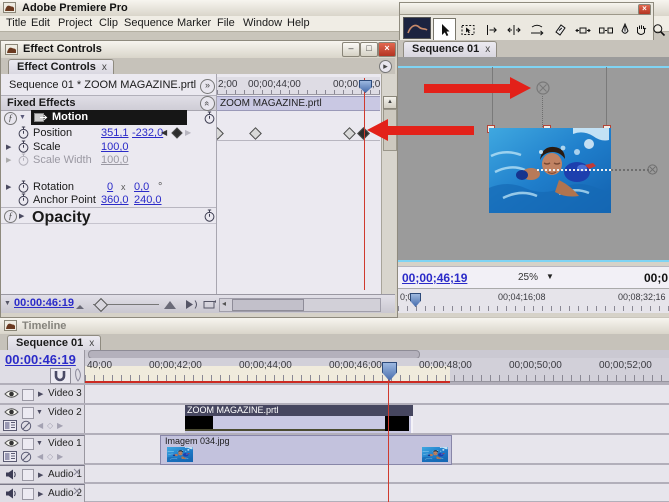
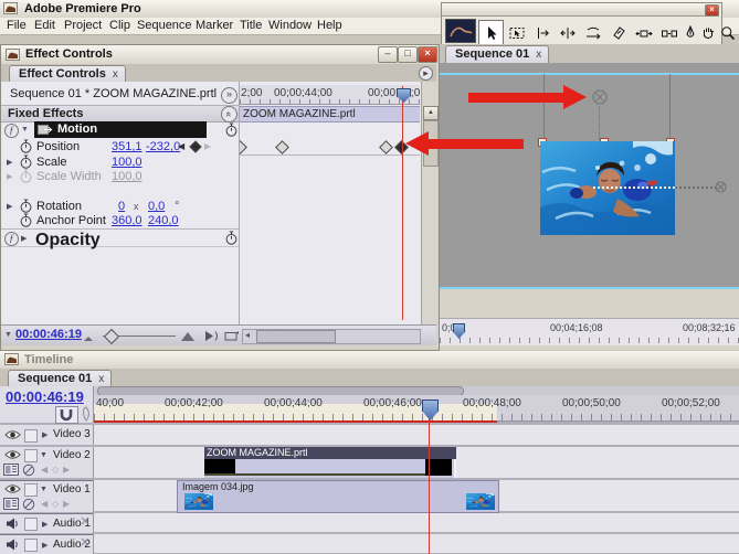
  Adobe Premiere Pro
- Title
+ File
  Edit
  Project
  Clip
  Sequence
  Marker
- File
+ Title
  Window
  Help
  ×
  Effect Controls
  –
  □
  ×
  Effect Controls x
  ▸
  Sequence 01 * ZOOM MAGAZINE.prtl
  »
  Fixed Effects
  ƒ
  Motion
  Position
  351,1
  -232,0
  ◀
  ▶
  Scale
  100,0
  Scale Width
  100,0
  Rotation
  0
  x
  0,0
  °
  Anchor Point
  360,0
  240,0
  ƒ
  Opacity
  2;00
  00;00;44;00
  ZOOM MAGAZINE.prtl
  00:00:46:19
  ◂
  Sequence 01 x
- 00;00;46;19
- 25%
- ▼
- 00;0
  00;04;16;08
  00;08;32;16
  Timeline
  Sequence 01 x
  00:00:46:19
  40;00
  00;00;42;00
  00;00;44;00
  00;00;46;00
  00;00;48;00
  00;00;50;00
  00;00;52;00
  Video 3
  Video 2
  ◀
  ◇
  ▶
  ZOOM MAGAZINE.prtl
  Video 1
  ◀
  ◇
  ▶
  Imagem 034.jpg
  Audio
  Audio
